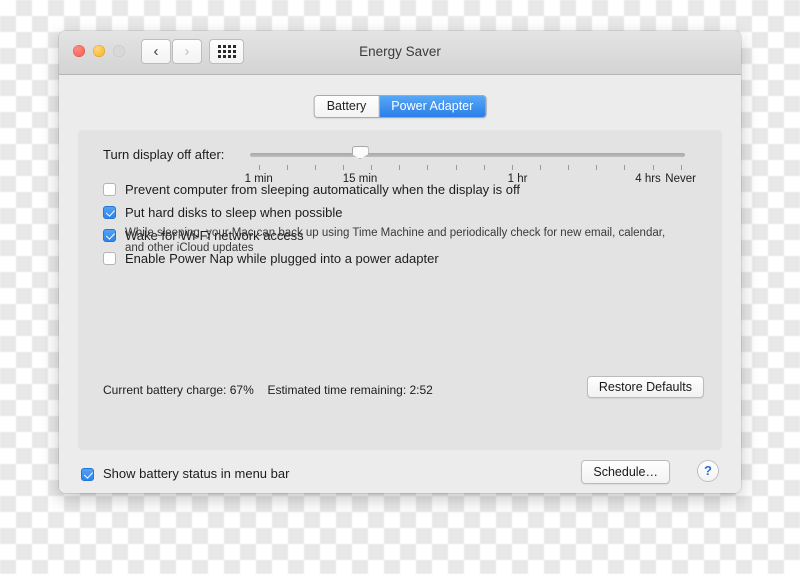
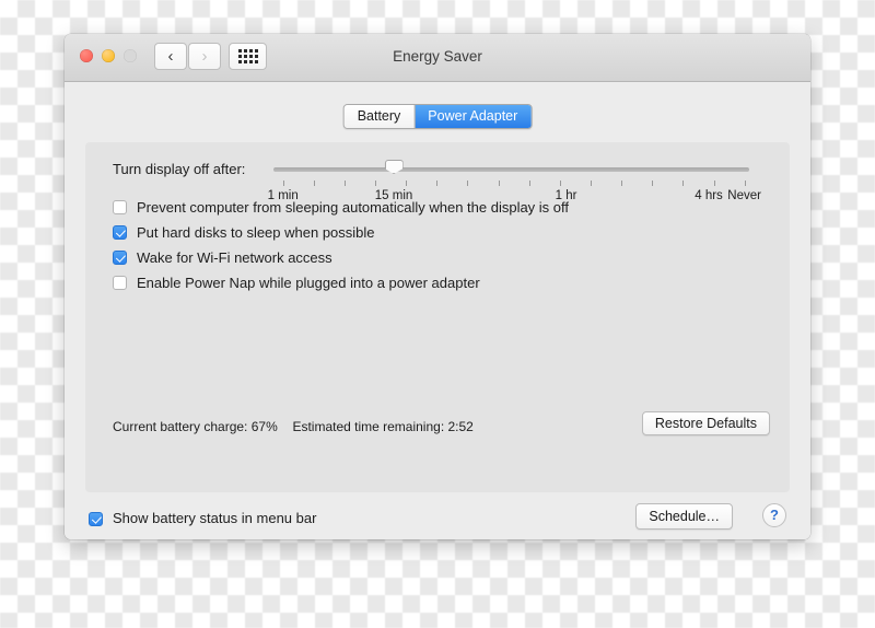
  ‹
  ›
  Energy Saver
  Battery
  Power Adapter
  Turn display off after:
  1 min
  15 min
  1 hr
  4 hrs
  Never
  Prevent computer from sleeping automatically when the display is off
  Put hard disks to sleep when possible
  Wake for Wi-Fi network access
  Enable Power Nap while plugged into a power adapter
- While sleeping, your Mac can back up using Time Machine and periodically check for new email, calendar, and other iCloud updates
  Current battery charge: 67% Estimated time remaining: 2:52
  Restore Defaults
  Show battery status in menu bar
  Schedule…
  ?
